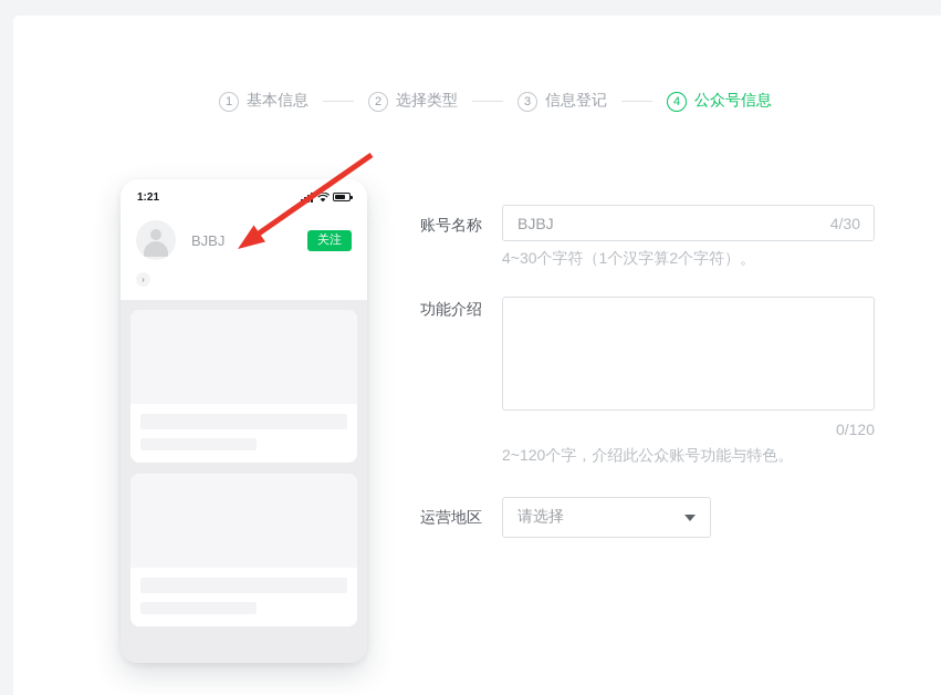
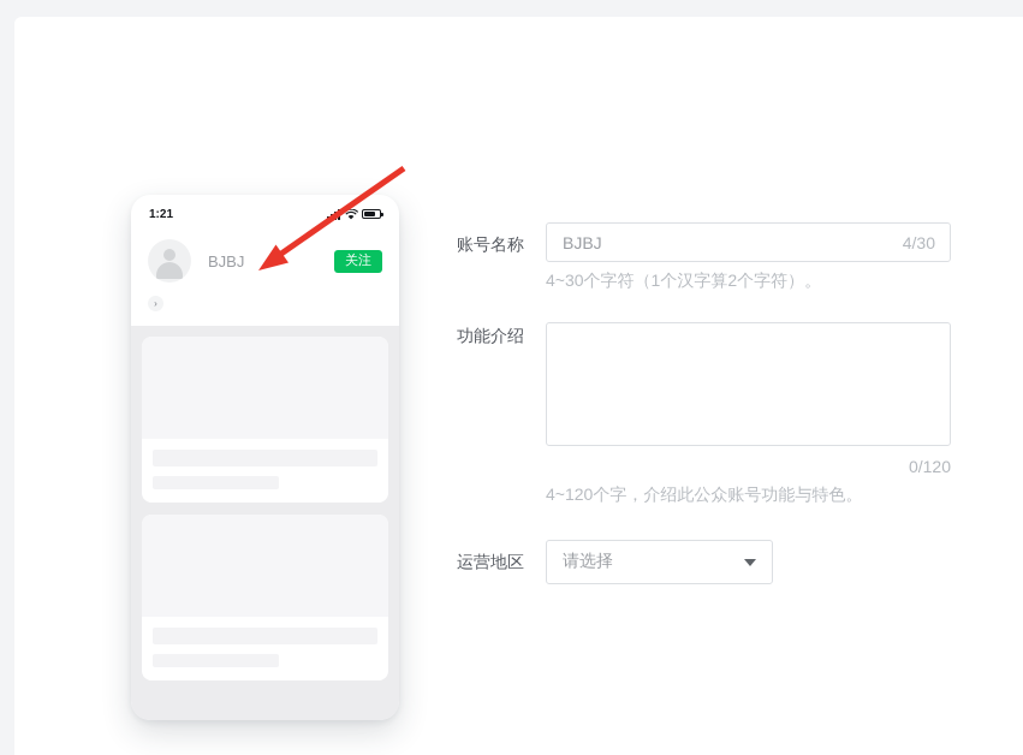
- 1
- 基本信息
- 2
- 选择类型
- 3
- 信息登记
- 4
- 公众号信息
  1:21
  BJBJ
  关注
  ›
  账号名称
  BJBJ
  4/30
  4~30个字符（1个汉字算2个字符）。
  功能介绍
  0/120
- 2~120个字，介绍此公众账号功能与特色。
+ 4~120个字，介绍此公众账号功能与特色。
  运营地区
  请选择
